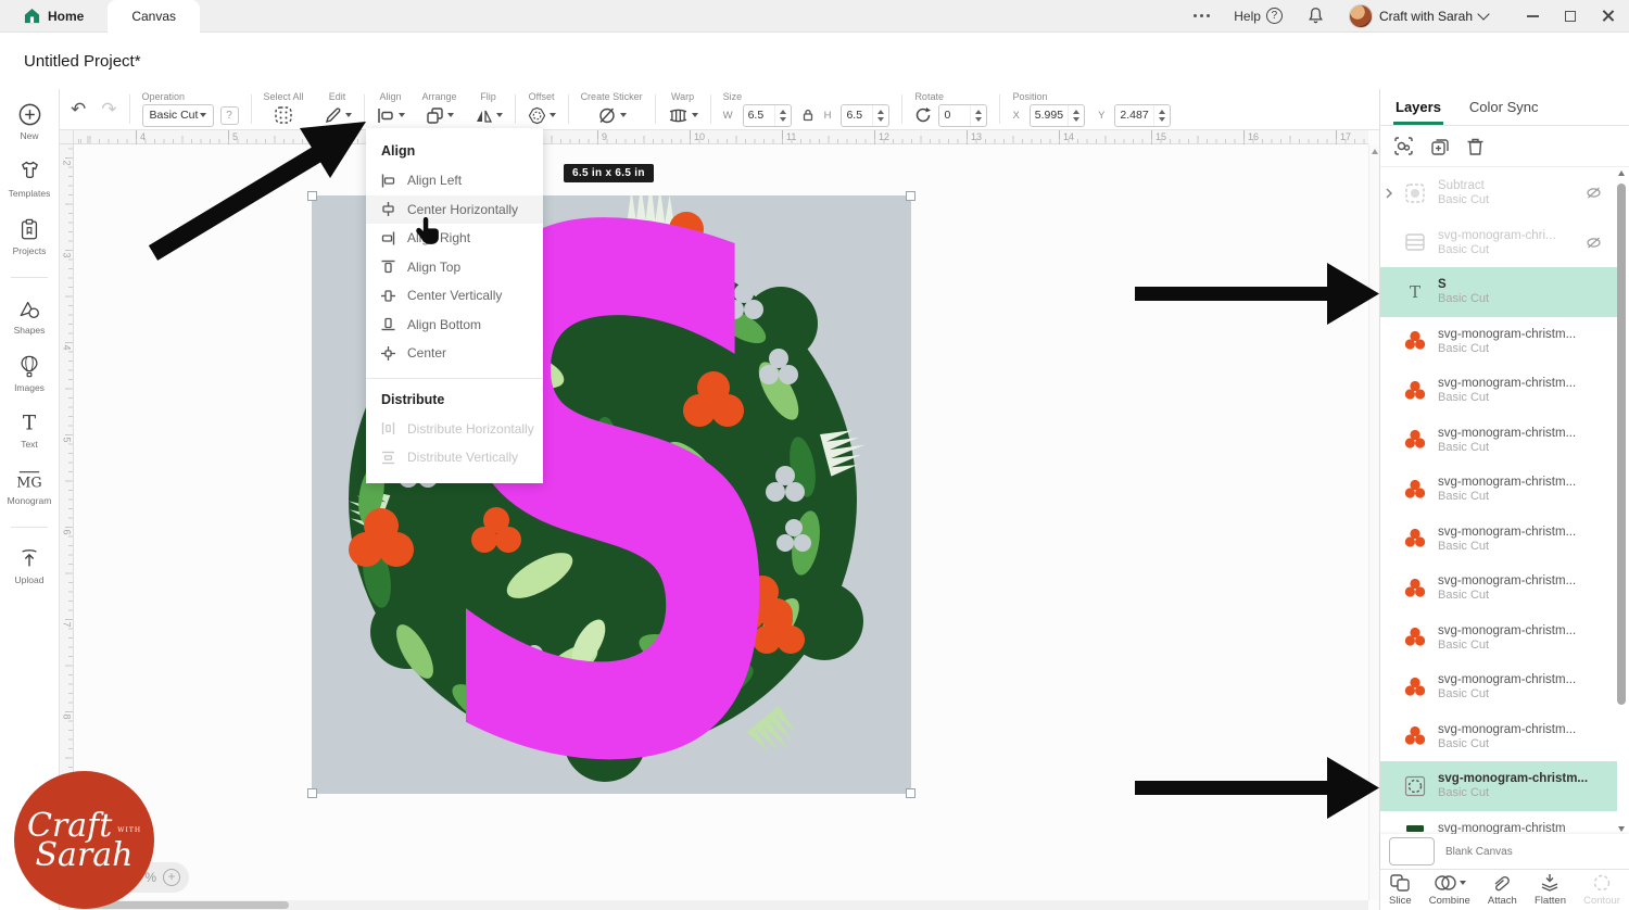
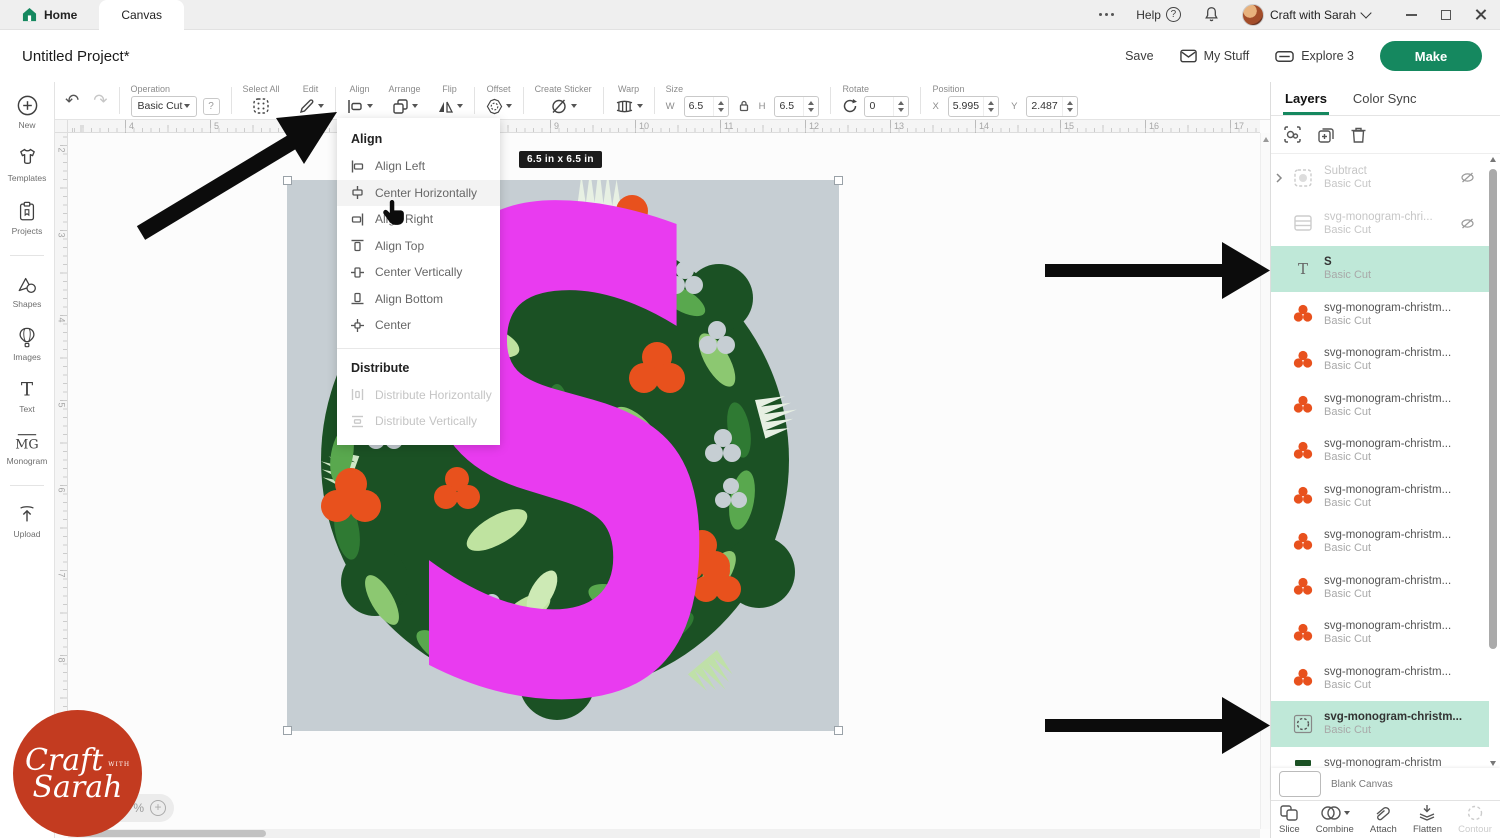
  Home
  Canvas
  Help
  ?
  Craft with Sarah
  Untitled Project*
+ Save
+ My Stuff
+ Explore 3
+ Make
  ↶
  ↷
  Operation
  Basic Cut
  ?
  Select All
  Edit
  Align
  Arrange
  Flip
  Offset
  Create Sticker
  Warp
  Size
  W
  6.5
  H
  6.5
  Rotate
  0
  Position
  X
  5.995
  Y
  2.487
  New
  Templates
  Projects
  Shapes
  Images
  T
  Text
  MG
  Monogram
  Upload
  4
  5
  9
  10
  11
  12
  13
  14
  15
  16
  17
  S
  6.5 in x 6.5 in
  Align
  Align Left
  Center Horizontally
  Ali Right
  Align Top
  Center Vertically
  Align Bottom
  Center
  Distribute
  Distribute Horizontally
  Distribute Vertically
  Layers
  Color Sync
  Subtract
  Basic Cut
  svg-monogram-chri...
  Basic Cut
  T
  S
  Basic Cut
  svg-monogram-christm...
  Basic Cut
  svg-monogram-christm...
  Basic Cut
  svg-monogram-christm...
  Basic Cut
  svg-monogram-christm...
  Basic Cut
  svg-monogram-christm...
  Basic Cut
  svg-monogram-christm...
  Basic Cut
  svg-monogram-christm...
  Basic Cut
  svg-monogram-christm...
  Basic Cut
  svg-monogram-christm...
  Basic Cut
  svg-monogram-christm...
  Basic Cut
  svg-monogram-christm
  Blank Canvas
  Slice
  Combine
  Attach
  Flatten
  Contour
  %
  +
  Craft
  with
  Sarah
